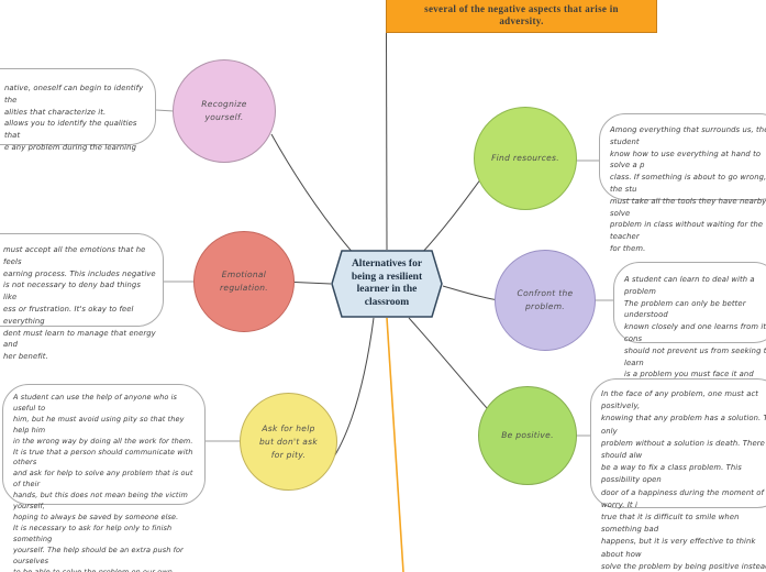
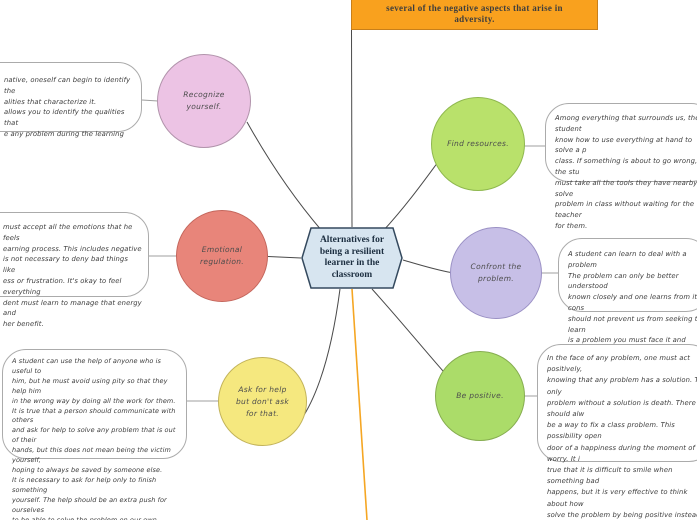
  several of the negative aspects that arise in adversity.
  Alternatives for being a resilient learner in the classroom
  Recognize yourself.
  Emotional regulation.
- Ask for help but don't ask for pity.
+ Ask for help but don't ask for that.
  Find resources.
  Confront the problem.
  Be positive.
  native, oneself can begin to identify the
  alities that characterize it.
  allows you to identify the qualities that
  e any problem during the learning
  must accept all the emotions that he feels
  earning process. This includes negative
  ess or frustration. It's okay to feel everything
  dent must learn to manage that energy and
  her benefit.
  A student can use the help of anyone who is useful to
  him, but he must avoid using pity so that they help him
  in the wrong way by doing all the work for them.
  It is true that a person should communicate with others
  and ask for help to solve any problem that is out of their
  hands, but this does not mean being the victim yourself,
  hoping to always be saved by someone else.
  It is necessary to ask for help only to finish something
  yourself. The help should be an extra push for ourselves
  Among everything that surrounds us, th student
  know how to use everything at hand to solve a p
  class. If something is about to go wrong, the stu
  must take all the tools they have nearby solve
  problem in class without waiting for the teacher
  for them.
  A student can learn to deal with a problem
  The problem can only be better understood
  known closely and one learns from it cons
  should not prevent us from seeking t learn
  is a problem you must face it and
  In the face of any problem, one must act positively,
  knowing that any problem has a solution. only
  problem without a solution is death. There should alw
  be a way to fix a class problem. This possibility open
  door of a happiness during the moment of worry. It i
  true that it is difficult to smile when something bad
  happens, but it is very effective to think about how
